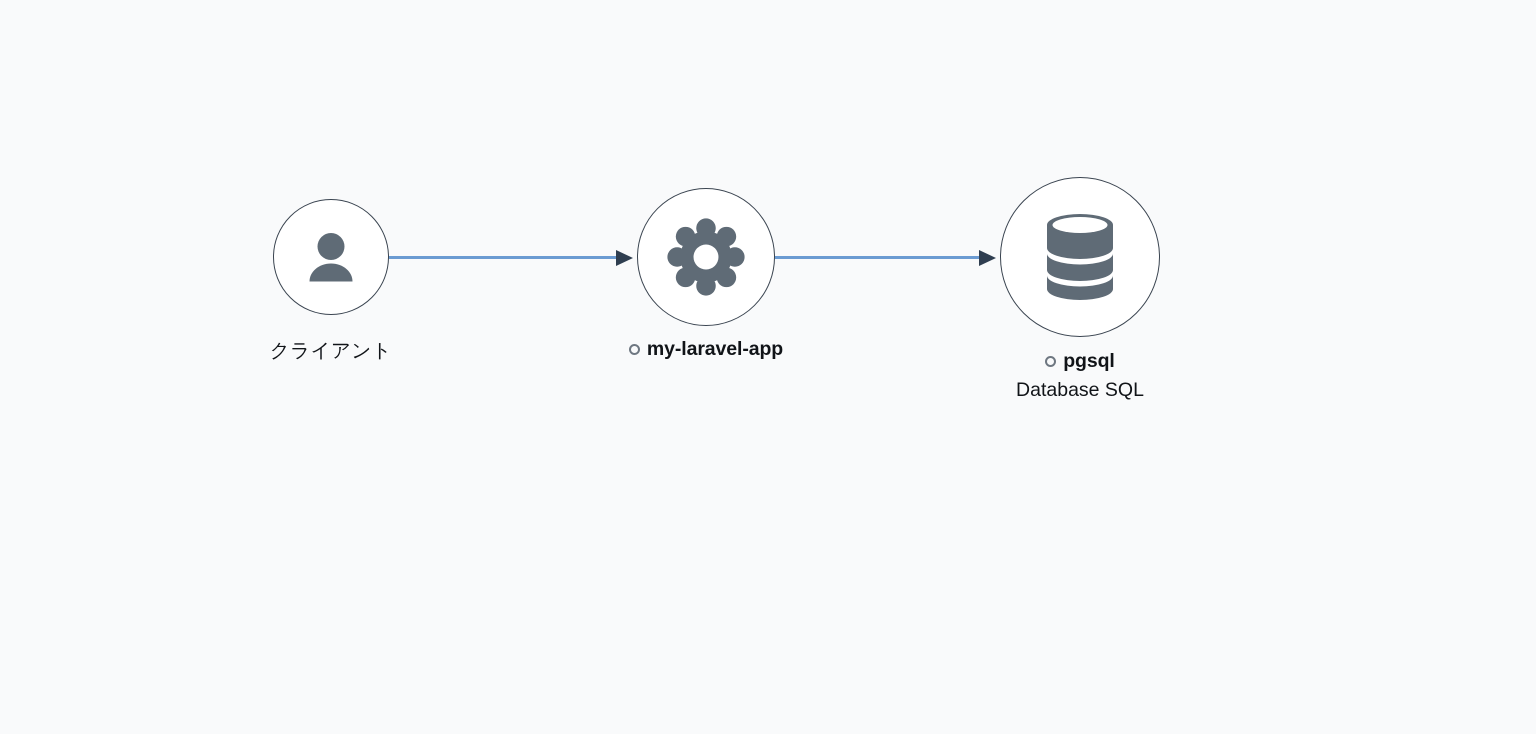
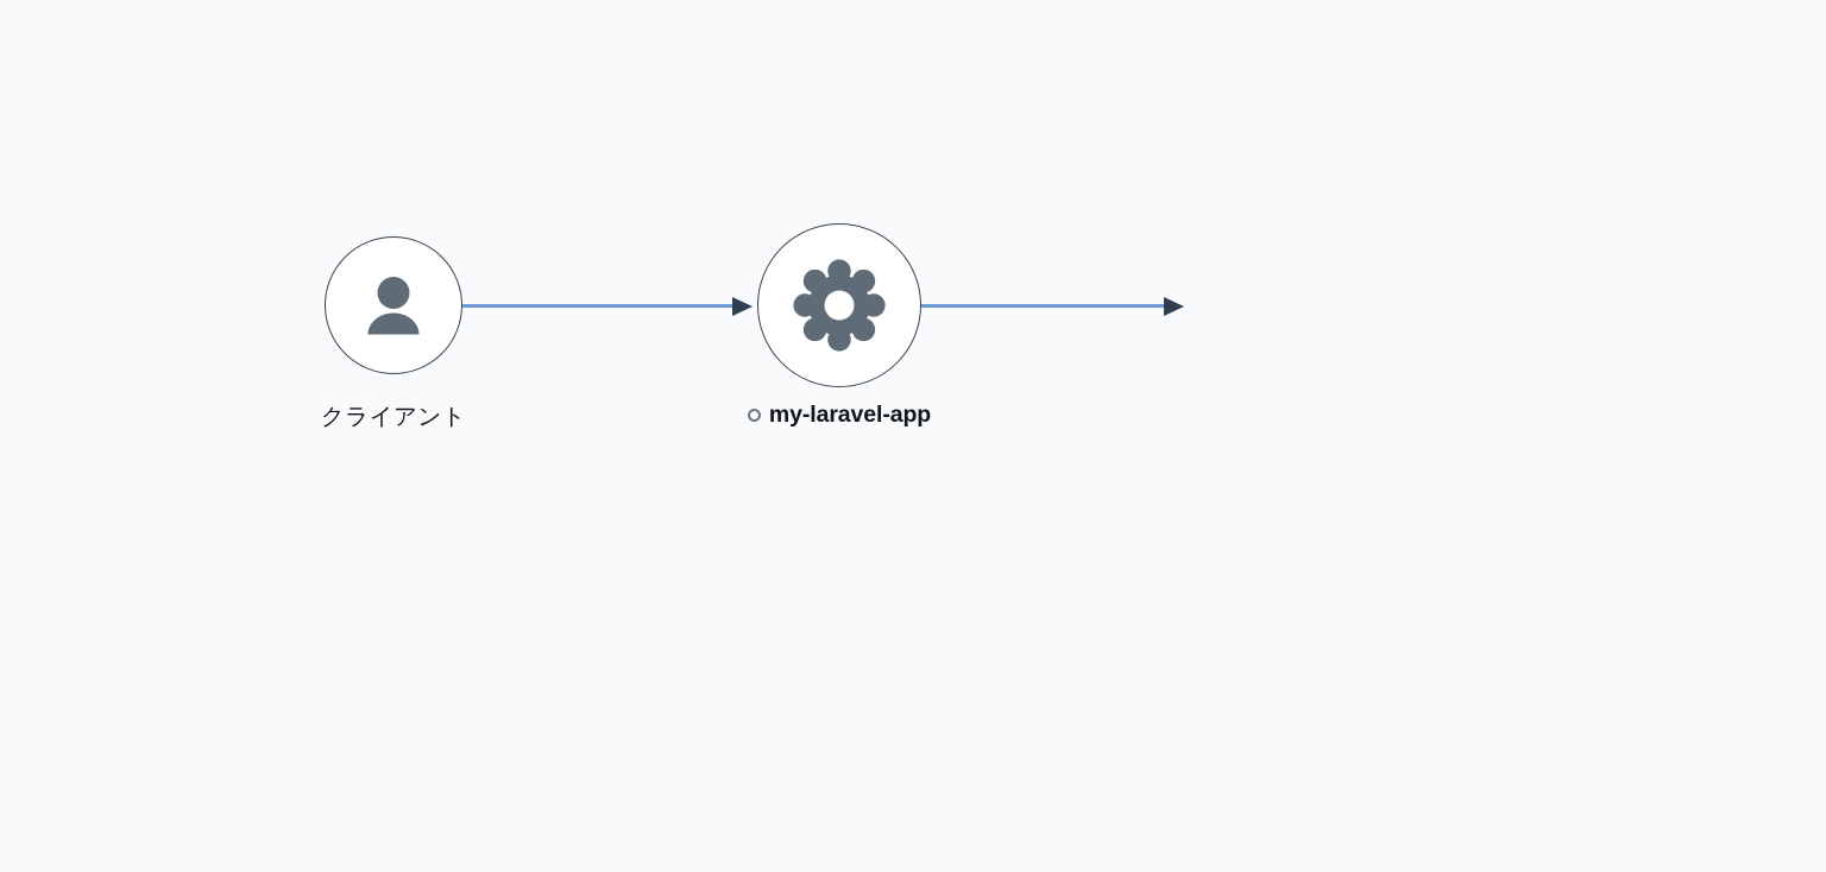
  クライアント
  my-laravel-app
- pgsql
- Database SQL
